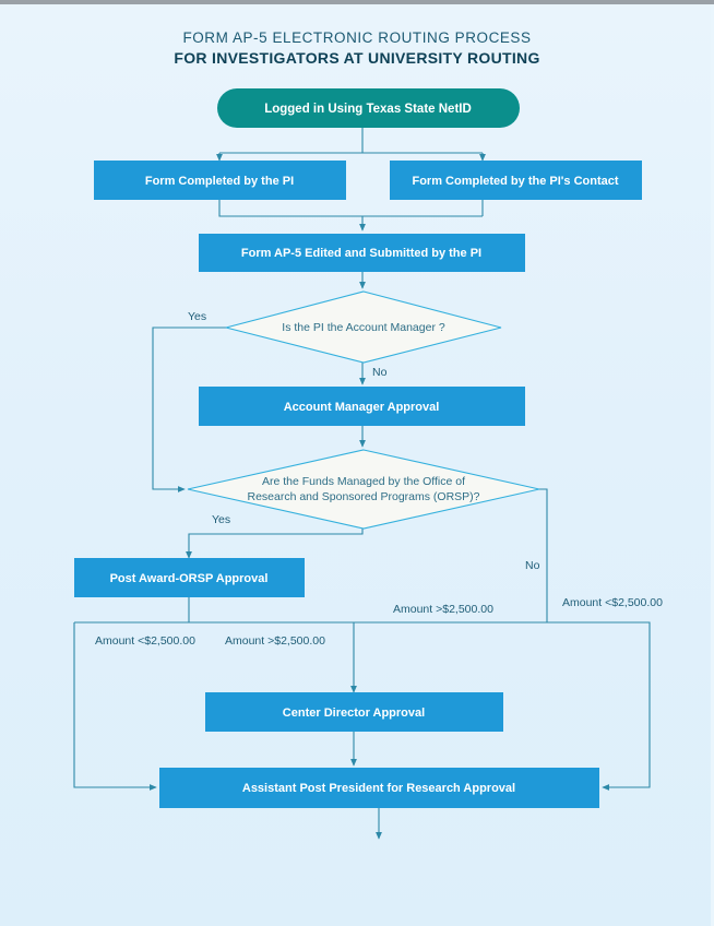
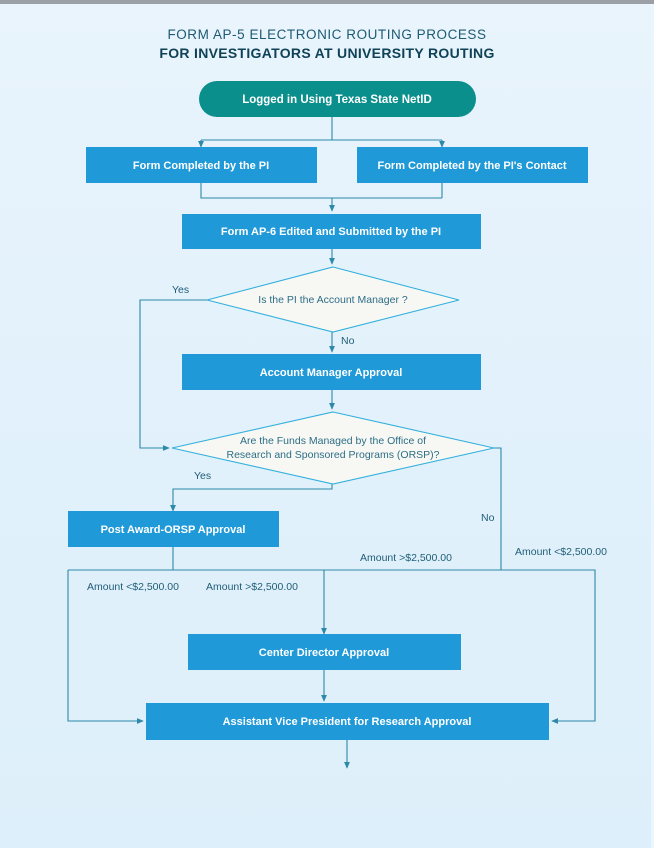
  FORM AP-5 ELECTRONIC ROUTING PROCESS
  FOR INVESTIGATORS AT UNIVERSITY ROUTING
  Logged in Using Texas State NetID
  Form Completed by the PI
  Form Completed by the PI's Contact
- Form AP-5 Edited and Submitted by the PI
+ Form AP-6 Edited and Submitted by the PI
  Is the PI the Account Manager ?
  Account Manager Approval
  Are the Funds Managed by the Office of
  Research and Sponsored Programs (ORSP)?
  Post Award-ORSP Approval
  Center Director Approval
- Assistant Post President for Research Approval
+ Assistant Vice President for Research Approval
  Yes
  No
  Yes
  No
  Amount <$2,500.00
  Amount >$2,500.00
  Amount >$2,500.00
  Amount <$2,500.00
